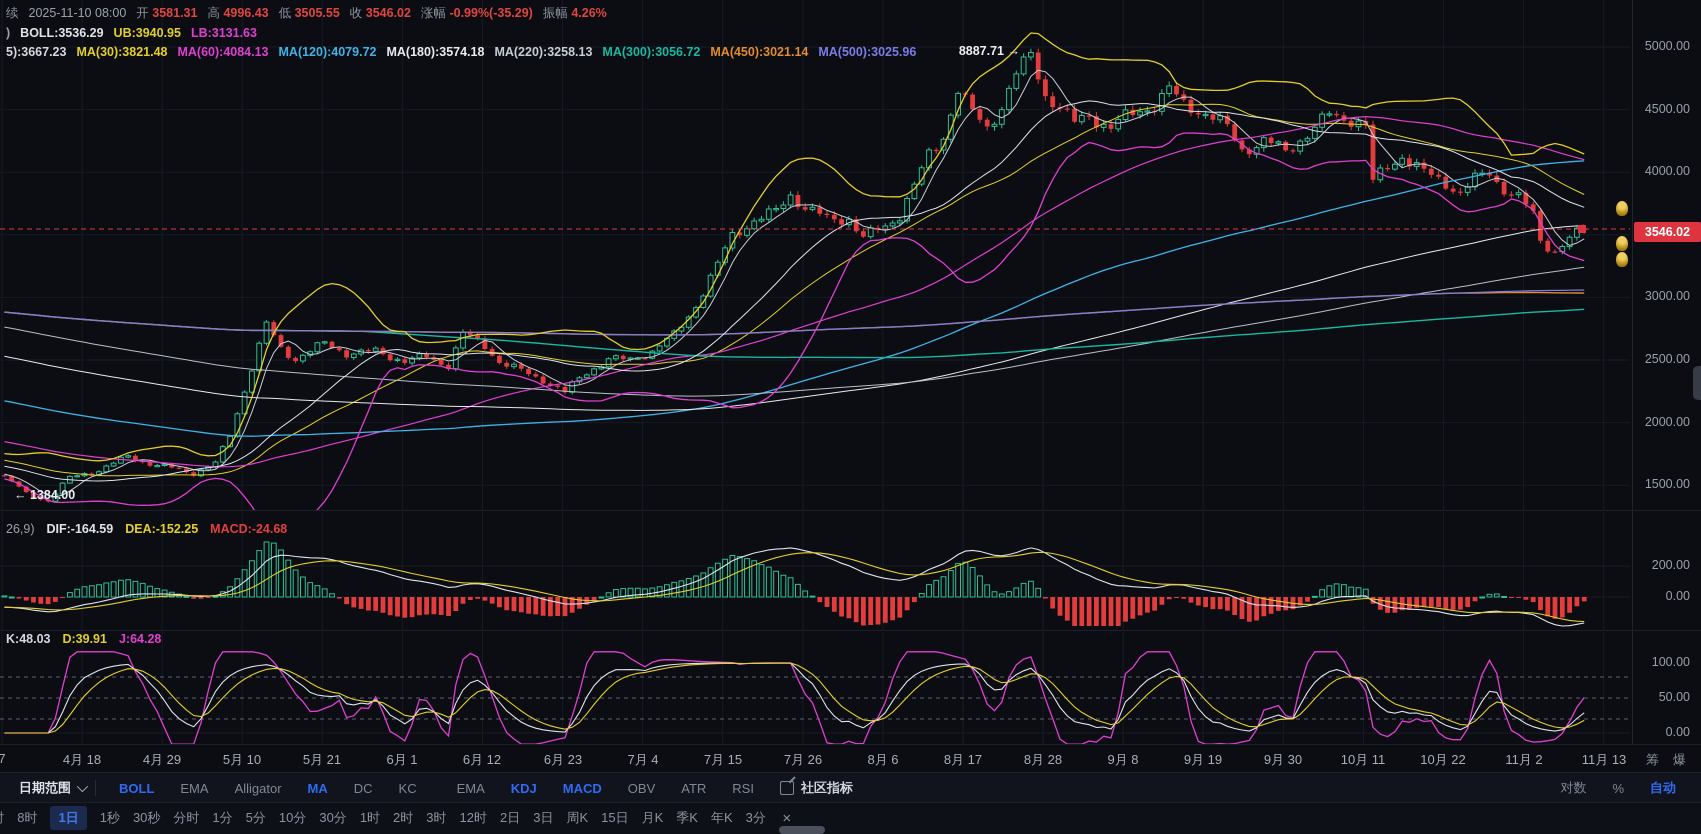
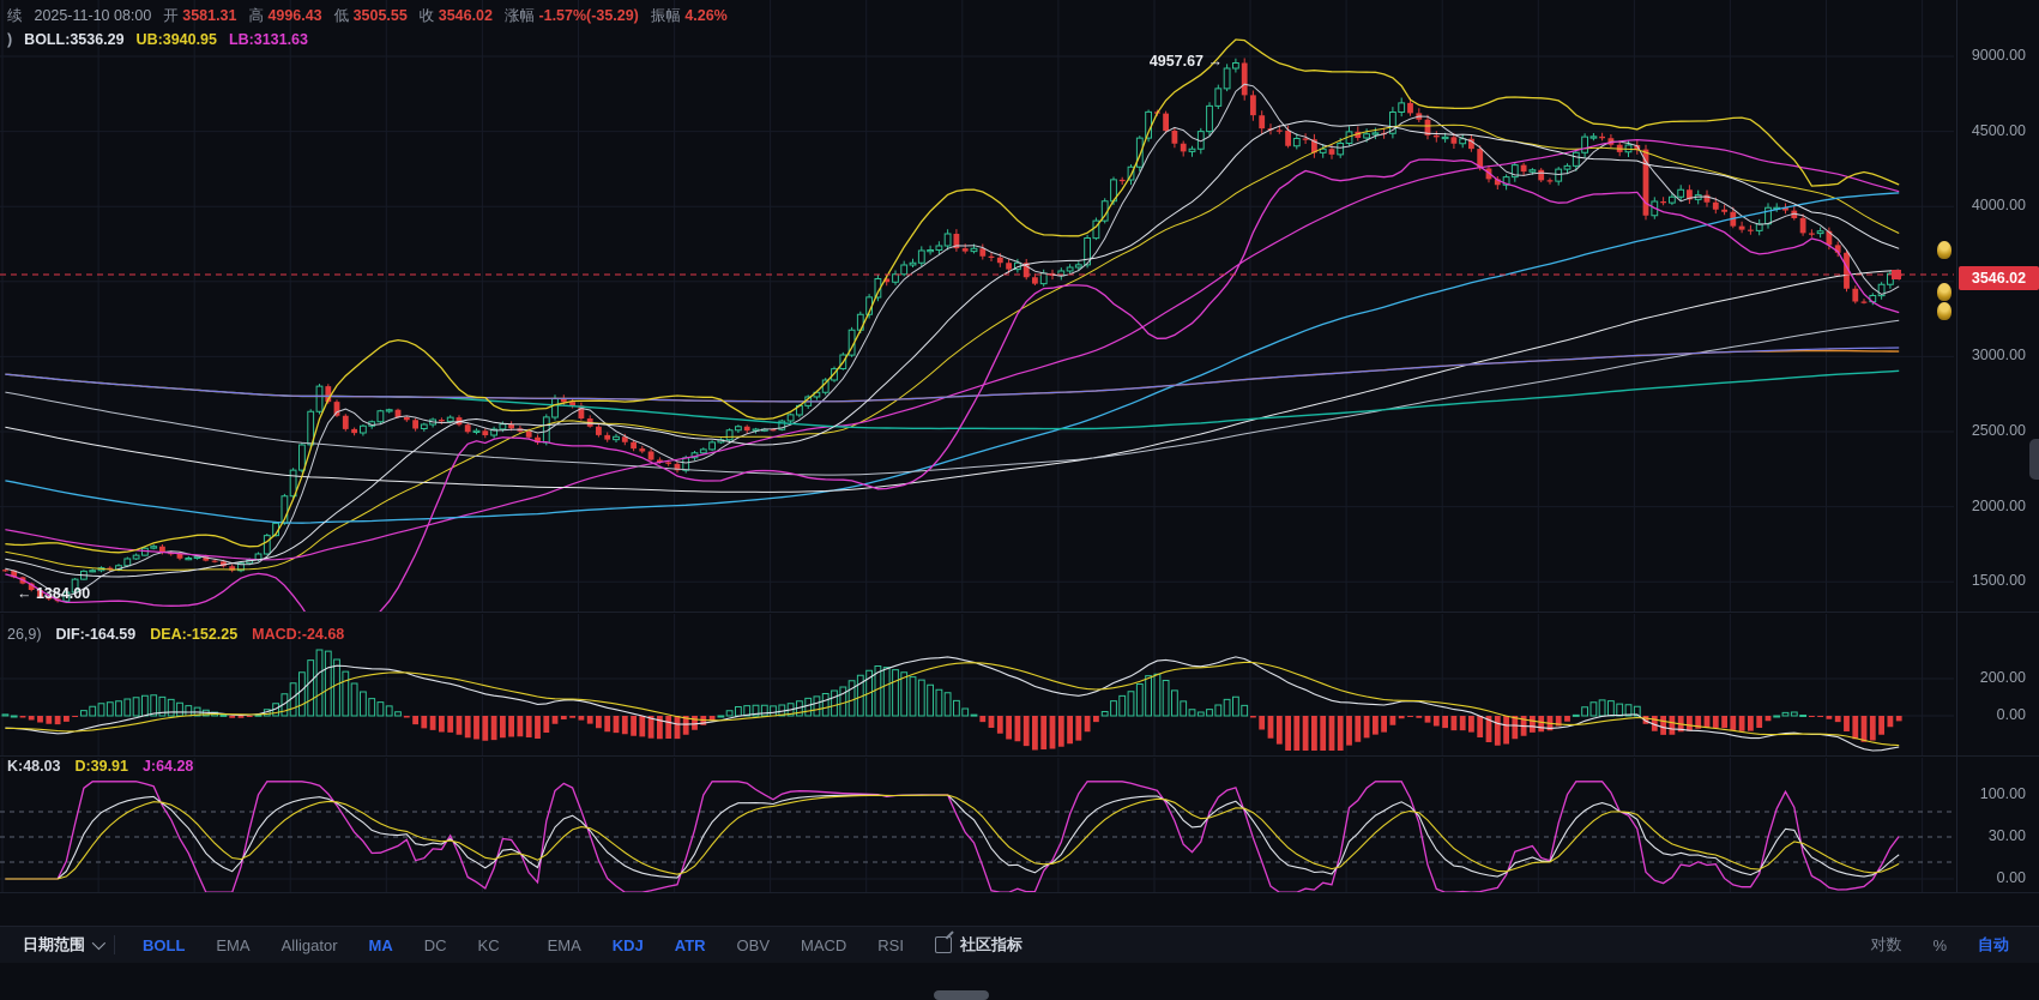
- 5000.00
+ 9000.00
  4500.00
  4000.00
  3000.00
  2500.00
  2000.00
  1500.00
  200.00
  0.00
  100.00
- 50.00
+ 30.00
  0.00
- 7
- 4月 18
- 4月 29
- 5月 10
- 5月 21
- 6月 1
- 6月 12
- 6月 23
- 7月 4
- 7月 15
- 7月 26
- 8月 6
- 8月 17
- 8月 28
- 9月 8
- 9月 19
- 9月 30
- 10月 11
- 10月 22
- 11月 2
- 11月 13
- 筹
- 爆
  续
  2025-11-10 08:00
  开 3581.31
  高 4996.43
  低 3505.55
  收 3546.02
- 涨幅 -0.99%(-35.29)
+ 涨幅 -1.57%(-35.29)
  振幅 4.26%
  )
  BOLL:3536.29
  UB:3940.95
  LB:3131.63
- 5):3667.23
- MA(30):3821.48
- MA(60):4084.13
- MA(120):4079.72
- MA(180):3574.18
- MA(220):3258.13
- MA(300):3056.72
- MA(450):3021.14
- MA(500):3025.96
  26,9)
  DIF:-164.59
  DEA:-152.25
  MACD:-24.68
  K:48.03
  D:39.91
  J:64.28
- 8887.71 →
+ 4957.67 →
  ← 1384.00
  3546.02
  日期范围
  BOLL
  EMA
  Alligator
  MA
  DC
  KC
  EMA
  KDJ
- MACD
+ ATR
  OBV
- ATR
+ MACD
  RSI
  社区指标
  对数
  %
  自动
- 8时
- 1日
- 1秒
- 30秒
- 分时
- 1分
- 5分
- 10分
- 30分
- 1时
- 2时
- 3时
- 12时
- 2日
- 3日
- 周K
- 15日
- 月K
- 季K
- 年K
- 3分
- ×
